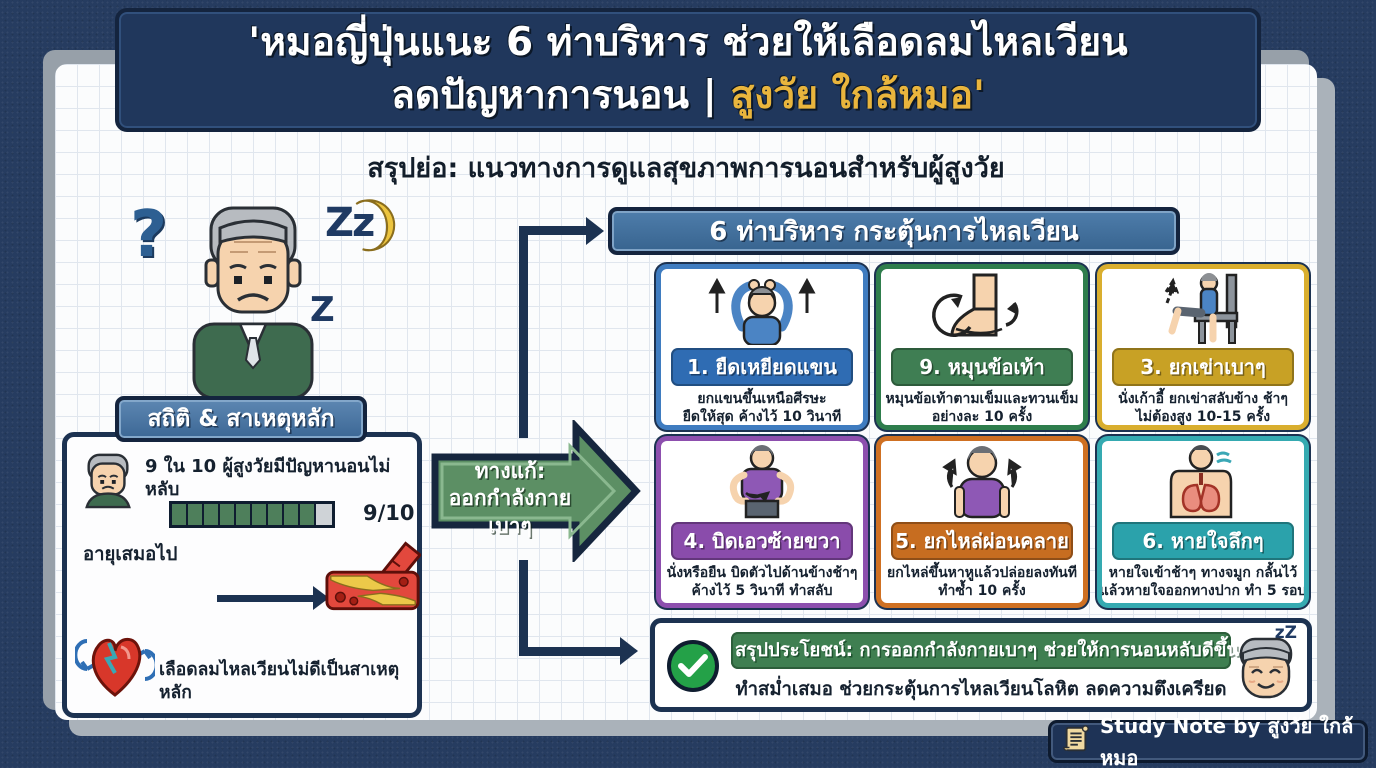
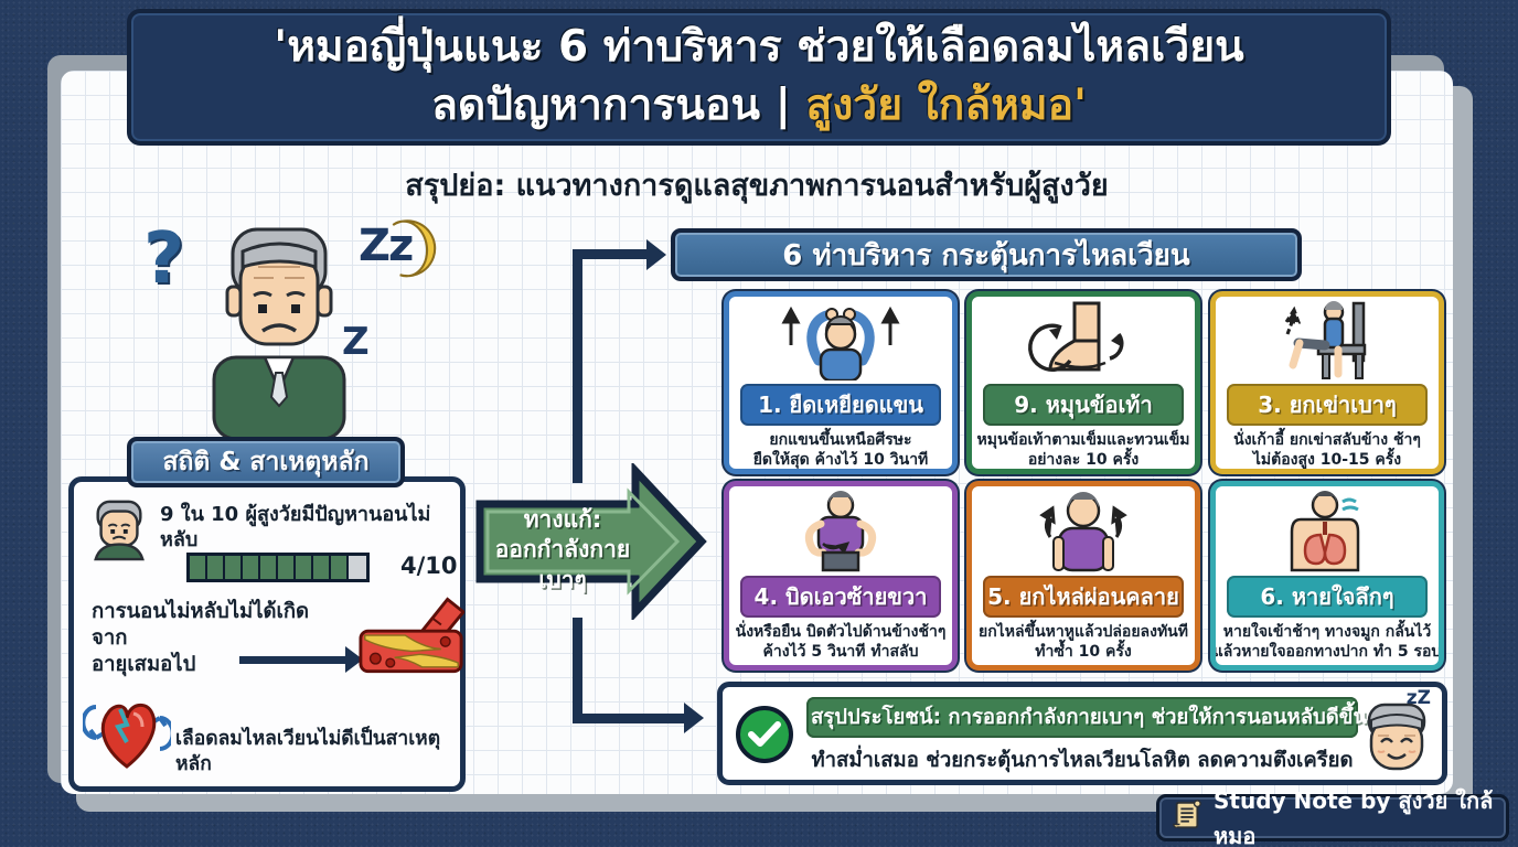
  'หมอญี่ปุ่นแนะ 6 ท่าบริหาร ช่วยให้เลือดลมไหลเวียน
  ลดปัญหาการนอน | สูงวัย ใกล้หมอ'
  สรุปย่อ: แนวทางการดูแลสุขภาพการนอนสำหรับผู้สูงวัย
  ?
  Zz
  Z
  สถิติ & สาเหตุหลัก
  9 ใน 10 ผู้สูงวัยมีปัญหานอนไม่หลับ
- 9/10
+ 4/10
+ การนอนไม่หลับไม่ได้เกิดจาก
  อายุเสมอไป
  เลือดลมไหลเวียนไม่ดีเป็นสาเหตุหลัก
  ทางแก้:
  ออกกำลังกายเบาๆ
  6 ท่าบริหาร กระตุ้นการไหลเวียน
  1. ยืดเหยียดแขน
  ยกแขนขึ้นเหนือศีรษะ
  ยืดให้สุด ค้างไว้ 10 วินาที
  9. หมุนข้อเท้า
  หมุนข้อเท้าตามเข็มและทวนเข็ม
  อย่างละ 10 ครั้ง
  3. ยกเข่าเบาๆ
  นั่งเก้าอี้ ยกเข่าสลับข้าง ช้าๆ
  ไม่ต้องสูง 10-15 ครั้ง
  4. บิดเอวซ้ายขวา
  นั่งหรือยืน บิดตัวไปด้านข้างช้าๆ
  ค้างไว้ 5 วินาที ทำสลับ
  5. ยกไหล่ผ่อนคลาย
  ยกไหล่ขึ้นหาหูแล้วปล่อยลงทันที
  ทำซ้ำ 10 ครั้ง
  6. หายใจลึกๆ
  หายใจเข้าช้าๆ ทางจมูก กลั้นไว้
  แล้วหายใจออกทางปาก ทำ 5 รอบ
  สรุปประโยชน์: การออกกำลังกายเบาๆ ช่วยให้การนอนหลับดีขึ้น
  ทำสม่ำเสมอ ช่วยกระตุ้นการไหลเวียนโลหิต ลดความตึงเครียด
  zZ
  Study Note by สูงวัย ใกล้หมอ
